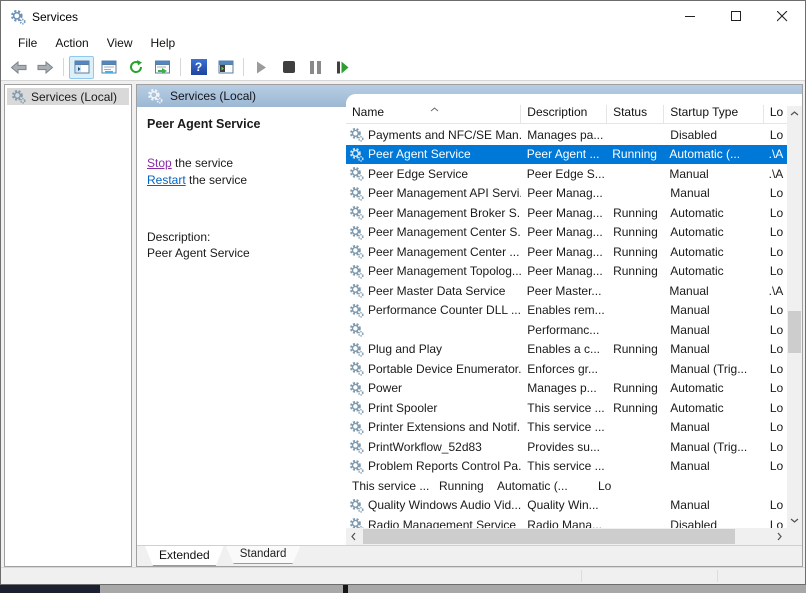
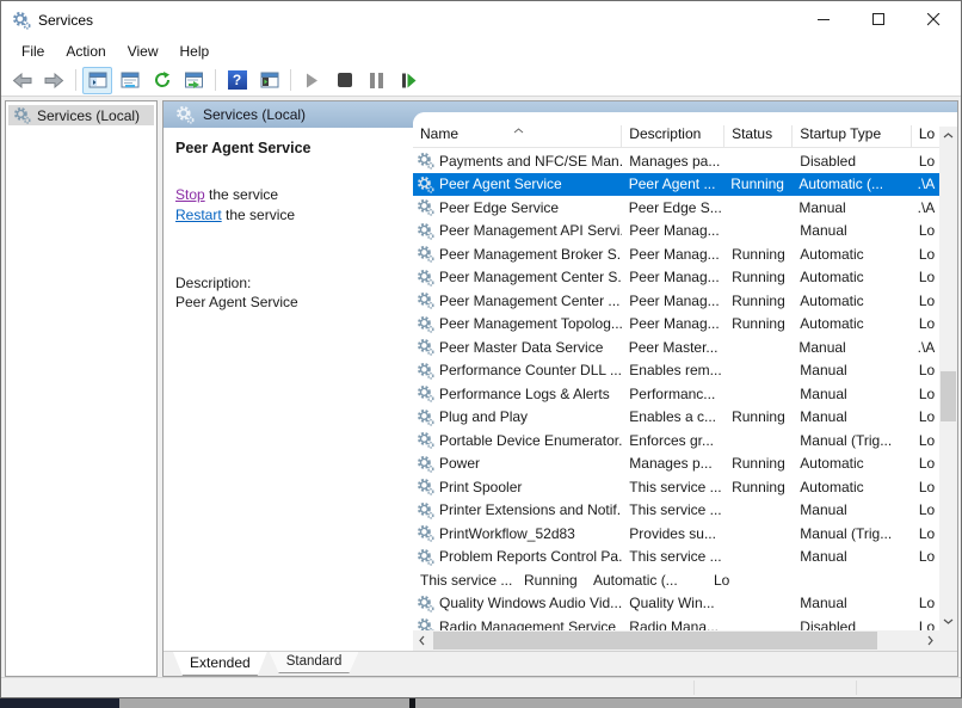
  Services
  File
  Action
  View
  Help
  ?
  Services (Local)
  Services (Local)
  Peer Agent Service
  Stop the service
  Restart the service
  Description:
  Peer Agent Service
  Name
  Description
  Status
  Startup Type
  Lo
  Payments and NFC/SE Man.
  Manages pa...
  Disabled
  Lo
  Peer Agent Service
  Peer Agent ...
  Running
  Automatic (...
  .\A
  Peer Edge Service
  Peer Edge S...
  Manual
  .\A
  Peer Management API Servi.
  Peer Manag...
  Manual
  Lo
  Peer Management Broker S.
  Peer Manag...
  Running
  Automatic
  Lo
  Peer Management Center S.
  Peer Manag...
  Running
  Automatic
  Lo
  Peer Management Center ...
  Peer Manag...
  Running
  Automatic
  Lo
  Peer Management Topolog...
  Peer Manag...
  Running
  Automatic
  Lo
  Peer Master Data Service
  Peer Master...
  Manual
  .\A
  Performance Counter DLL ...
  Enables rem...
  Manual
  Lo
+ Performance Logs & Alerts
  Performanc...
  Manual
  Lo
  Plug and Play
  Enables a c...
  Running
  Manual
  Lo
  Portable Device Enumerator.
  Enforces gr...
  Manual (Trig...
  Lo
  Power
  Manages p...
  Running
  Automatic
  Lo
  Print Spooler
  This service ...
  Running
  Automatic
  Lo
  Printer Extensions and Notif.
  This service ...
  Manual
  Lo
  PrintWorkflow_52d83
  Provides su...
  Manual (Trig...
  Lo
  Problem Reports Control Pa.
  This service ...
  Manual
  Lo
  This service ...
  Running
  Automatic (...
  Lo
  Quality Windows Audio Vid...
  Quality Win...
  Manual
  Lo
  Radio Management Service
  Radio Mana...
  Disabled
  Lo
  Extended
  Standard
